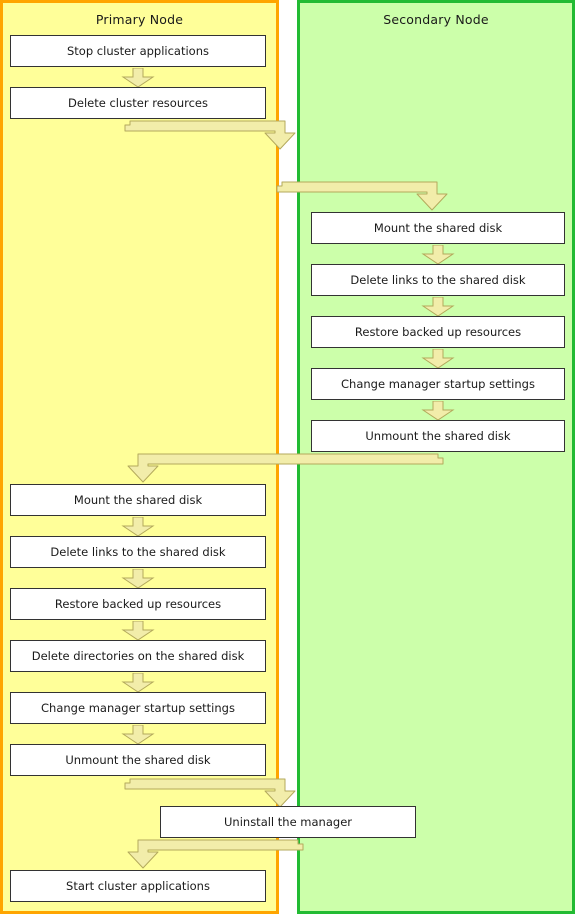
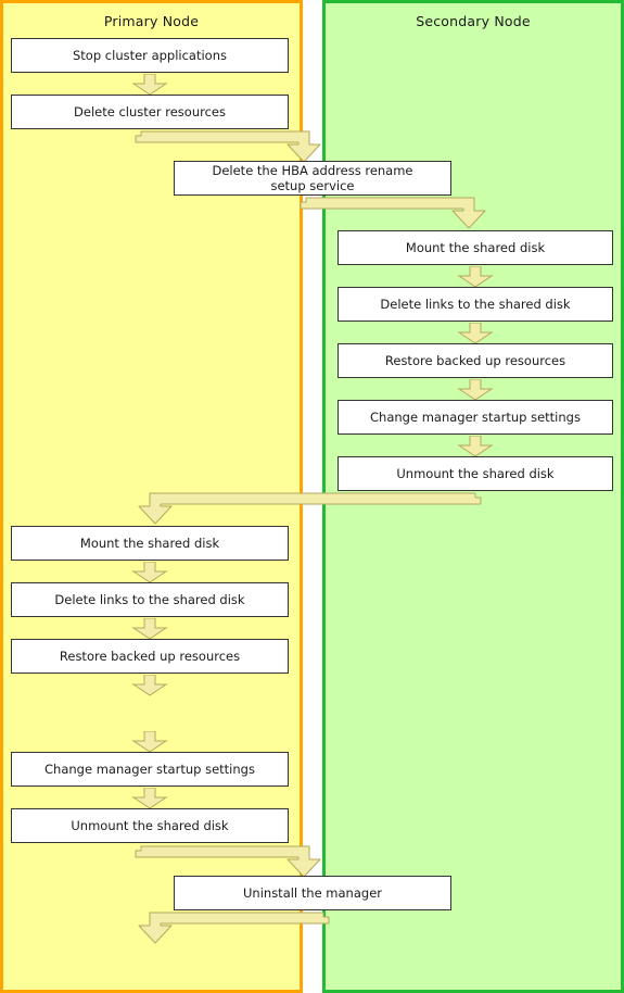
  Primary Node
  Secondary Node
  Stop cluster applications
  Delete cluster resources
+ Delete the HBA address rename
+ setup service
  Mount the shared disk
  Delete links to the shared disk
  Restore backed up resources
  Change manager startup settings
  Unmount the shared disk
  Mount the shared disk
  Delete links to the shared disk
  Restore backed up resources
- Delete directories on the shared disk
  Change manager startup settings
  Unmount the shared disk
  Uninstall the manager
- Start cluster applications
